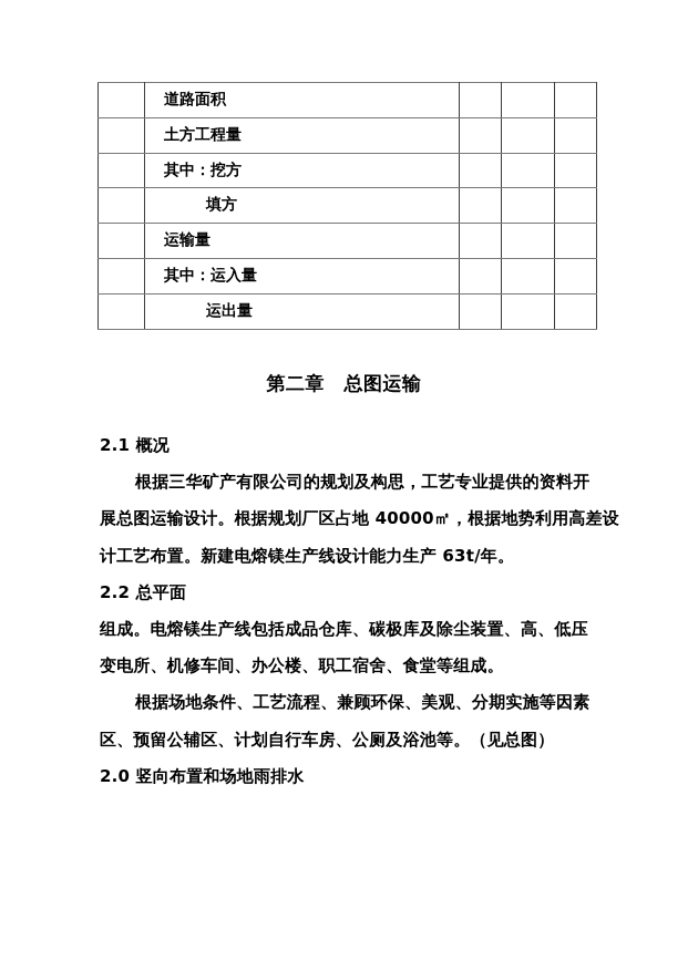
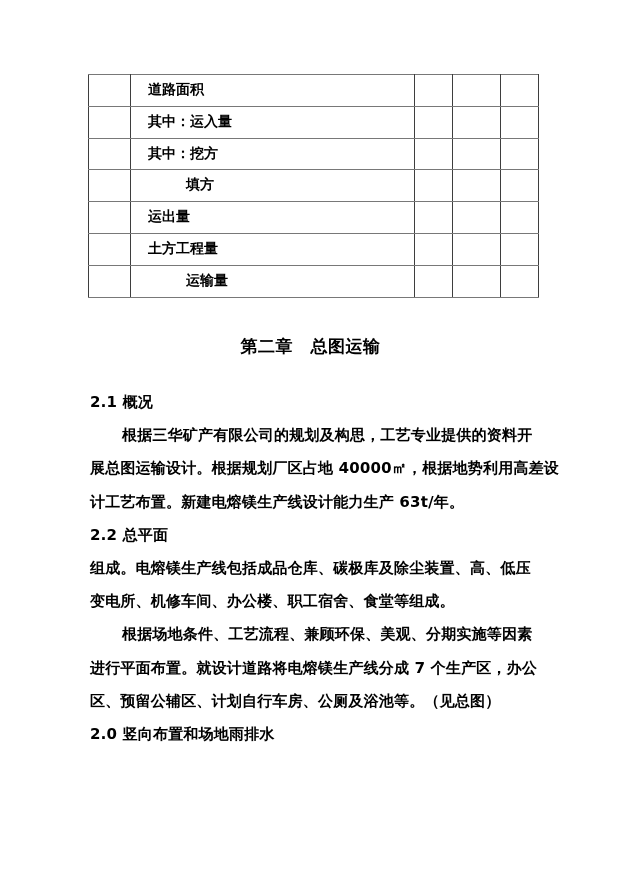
  	道路面积
- 	土方工程量
+ 	其中：运入量
  	其中：挖方
  	填方
- 	运输量
+ 	运出量
- 	其中：运入量
+ 	土方工程量
- 	运出量
+ 	运输量
  第二章 总图运输
  2.1 概况
  根据三华矿产有限公司的规划及构思，工艺专业提供的资料开
  展总图运输设计。根据规划厂区占地 40000㎡，根据地势利用高差设
  计工艺布置。新建电熔镁生产线设计能力生产 63t/年。
  2.2 总平面
  组成。电熔镁生产线包括成品仓库、碳极库及除尘装置、高、低压
  变电所、机修车间、办公楼、职工宿舍、食堂等组成。
  根据场地条件、工艺流程、兼顾环保、美观、分期实施等因素
+ 进行平面布置。就设计道路将电熔镁生产线分成 7 个生产区，办公
  区、预留公辅区、计划自行车房、公厕及浴池等。（见总图）
  2.0 竖向布置和场地雨排水
